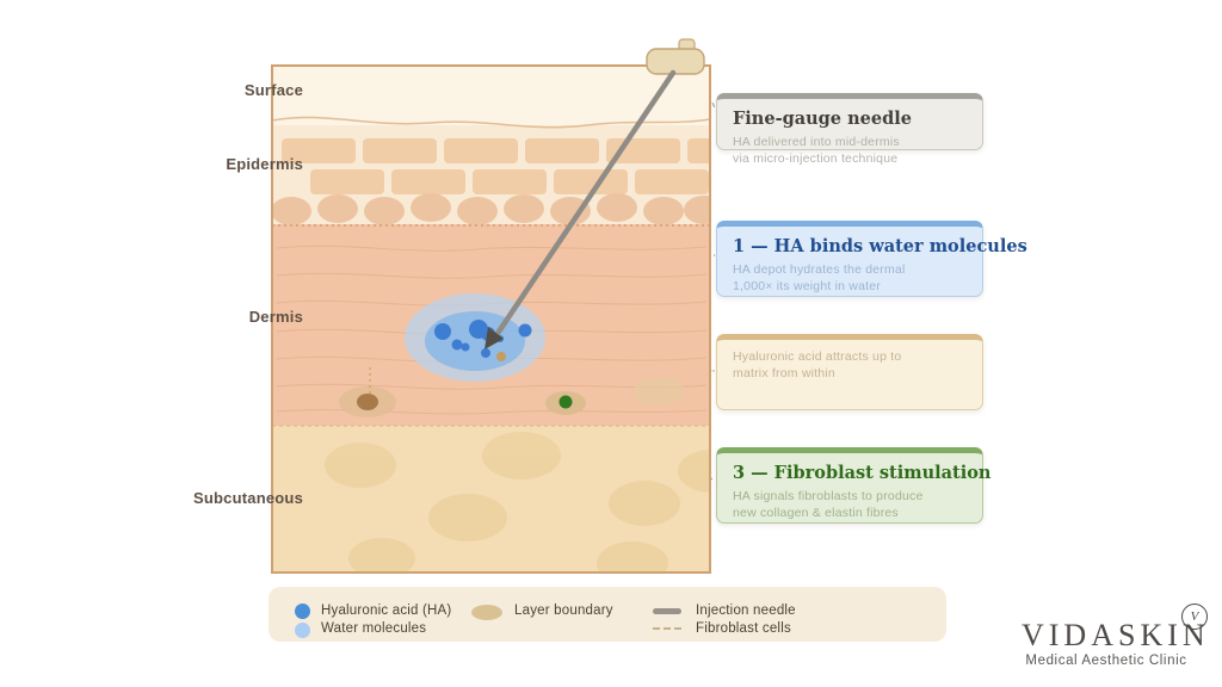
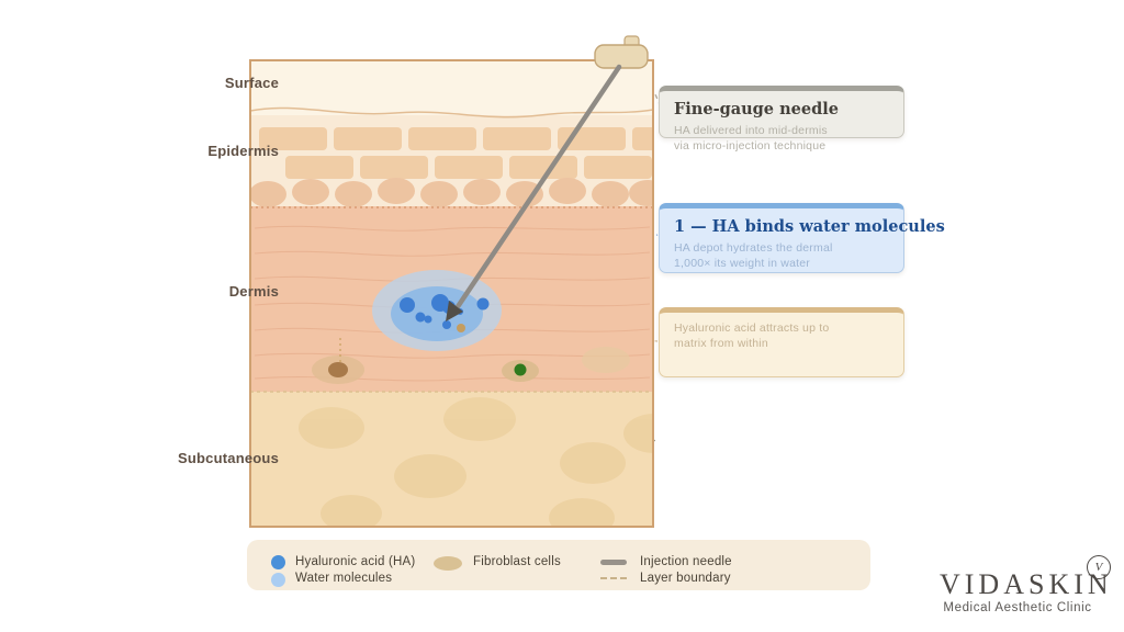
  Surface
  Epidermis
  Dermis
  Subcutaneous
  Fine-gauge needle
  HA delivered into mid-dermis
  via micro-injection technique
  1 — HA binds water molecules
  HA depot hydrates the dermal
  1,000× its weight in water
  Hyaluronic acid attracts up to
  matrix from within
- 3 — Fibroblast stimulation
- HA signals fibroblasts to produce
- new collagen & elastin fibres
  Hyaluronic acid (HA)
  Water molecules
- Layer boundary
+ Fibroblast cells
  Injection needle
- Fibroblast cells
+ Layer boundary
  VIDASKIN
  V
  Medical Aesthetic Clinic
